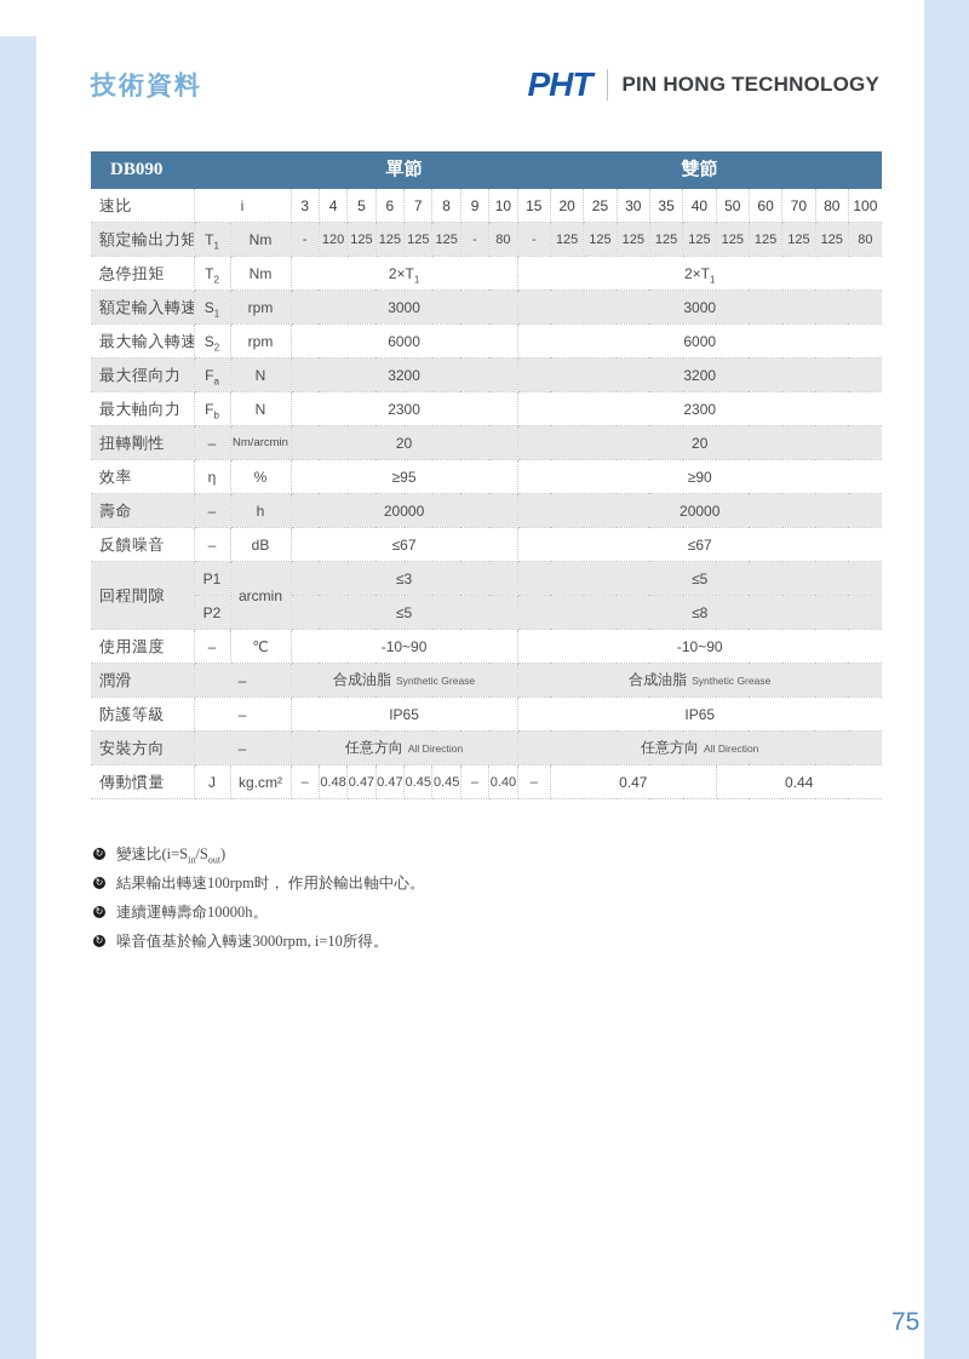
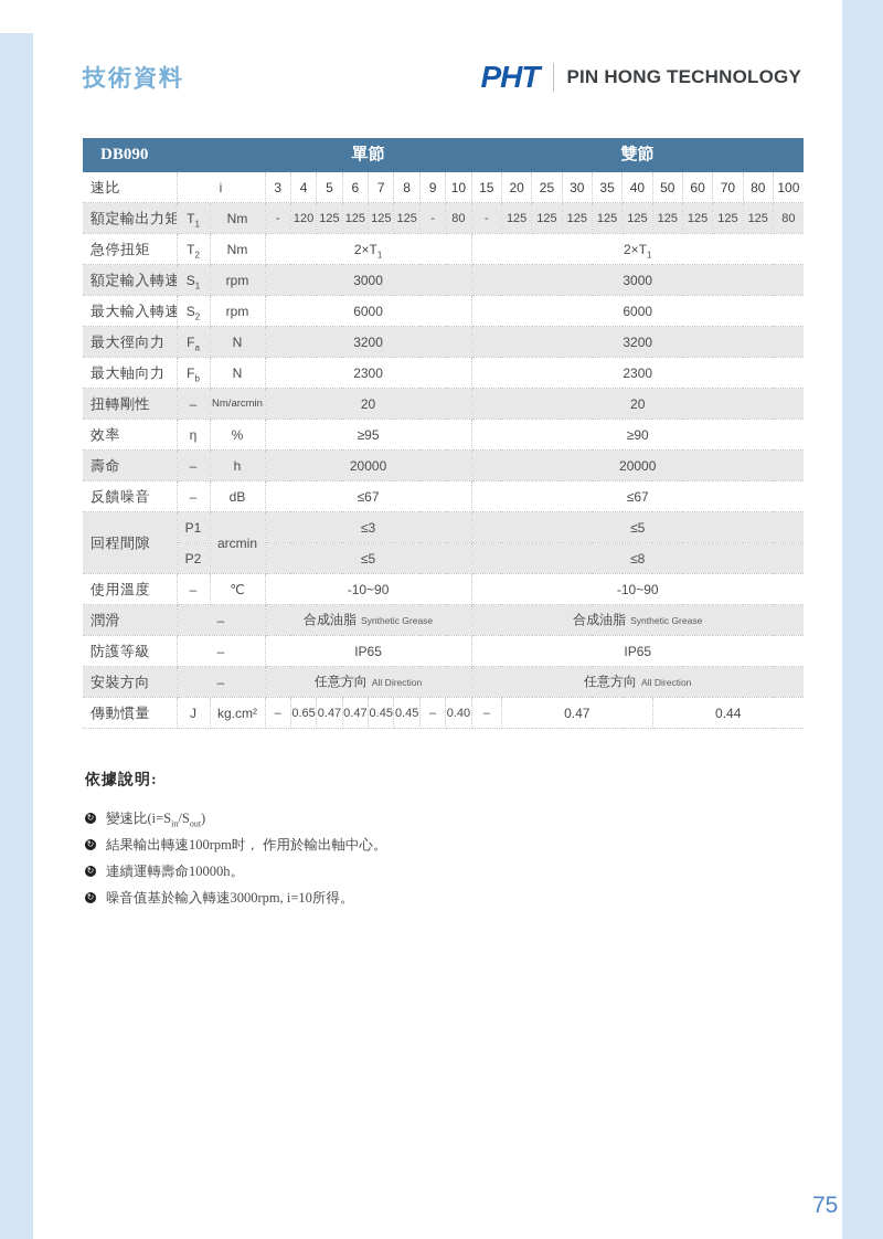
  技術資料
  PHT
  PIN HONG TECHNOLOGY
  DB090	單節	雙節
  速比	i	3	4	5	6	7	8	9	10	15	20	25	30	35	40	50	60	70	80	100
  額定輸出力矩	T1	Nm	-	120	125	125	125	125	-	80	-	125	125	125	125	125	125	125	125	125	80
  急停扭矩	T2	Nm	2×T1	2×T1
  額定輸入轉速	S1	rpm	3000	3000
  最大輸入轉速	S2	rpm	6000	6000
  最大徑向力	Fa	N	3200	3200
  最大軸向力	Fb	N	2300	2300
  扭轉剛性	–	Nm/arcmin	20	20
  效率	η	%	≥95	≥90
  壽命	–	h	20000	20000
  反饋噪音	–	dB	≤67	≤67
  回程間隙	P1	arcmin	≤3	≤5
  P2	≤5	≤8
  使用溫度	–	℃	-10~90	-10~90
  潤滑	–	合成油脂 Synthetic Grease	合成油脂 Synthetic Grease
  防護等級	–	IP65	IP65
  安裝方向	–	任意方向 All Direction	任意方向 All Direction
- 傳動慣量	J	kg.cm²	–	0.48	0.47	0.47	0.45	0.45	–	0.40	–	0.47	0.44
+ 傳動慣量	J	kg.cm²	–	0.65	0.47	0.47	0.45	0.45	–	0.40	–	0.47	0.44
+ 依據說明:
  ↻
  變速比(i=Sin/Sout)
  ↻
  結果輸出轉速100rpm时， 作用於輸出軸中心。
  ↻
  連續運轉壽命10000h。
  ↻
  噪音值基於輸入轉速3000rpm, i=10所得。
  75
